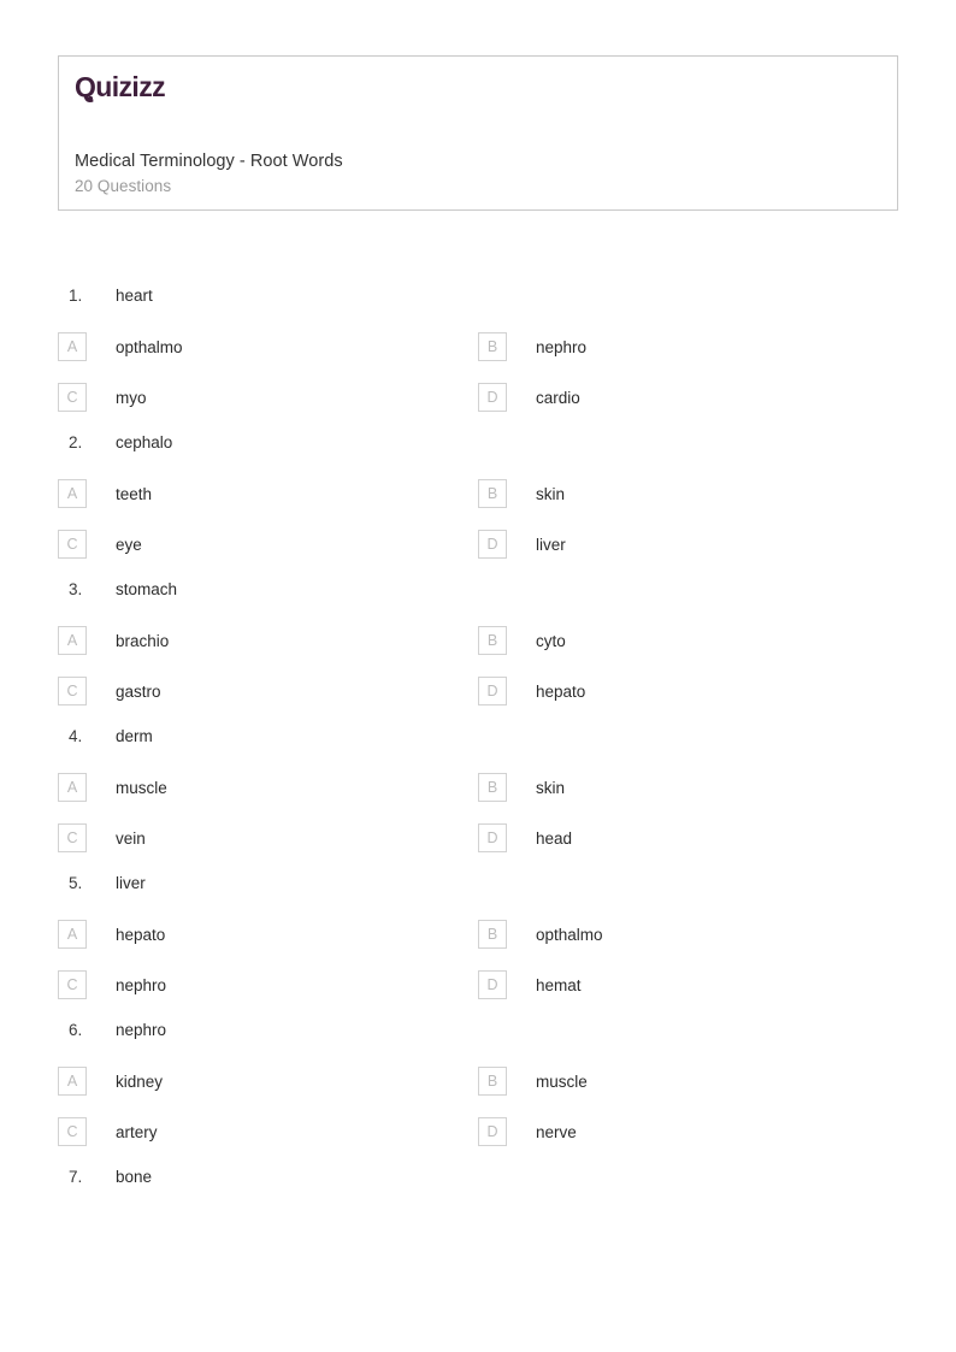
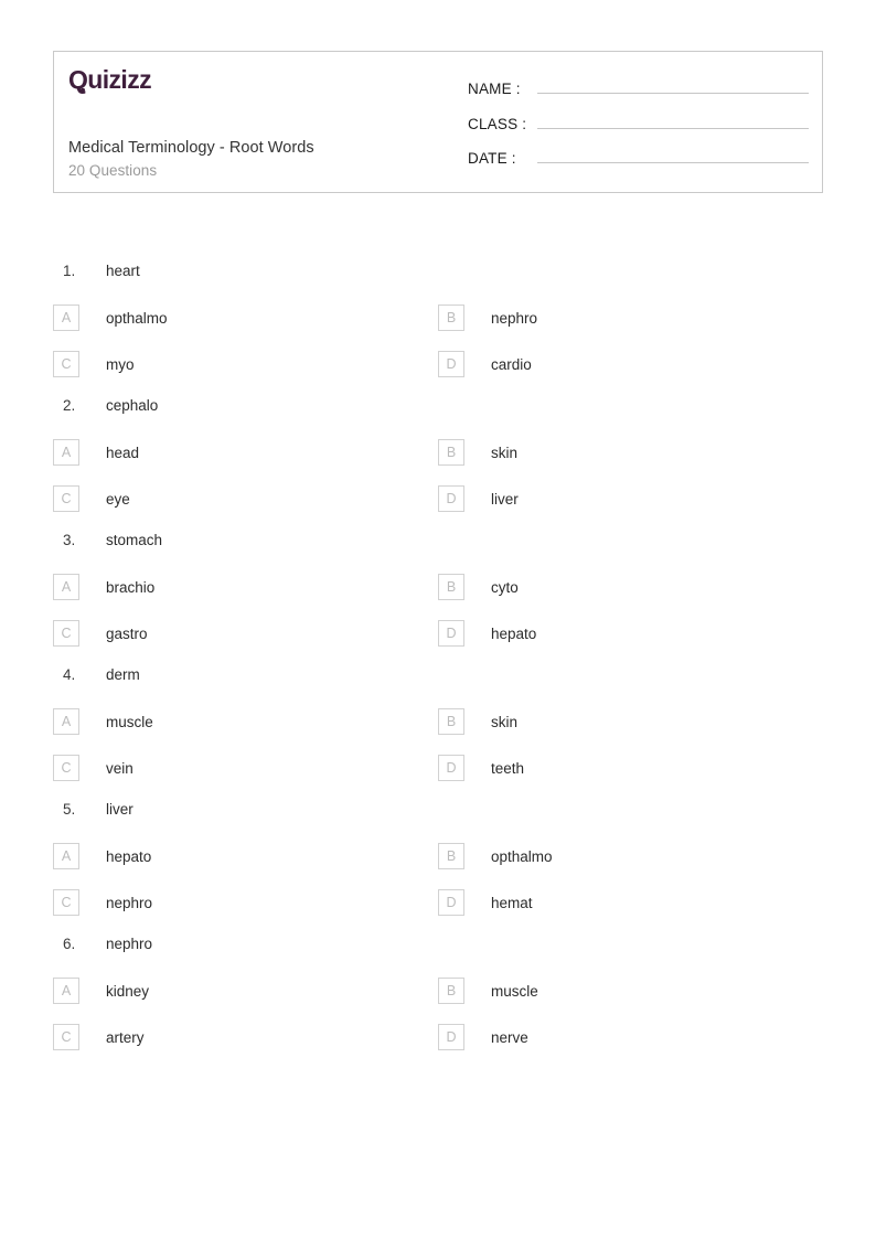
  Quizizz
  Medical Terminology - Root Words
  20 Questions
+ NAME :
+ CLASS :
+ DATE :
  1.
  heart
  A
  opthalmo
  B
  nephro
  C
  myo
  D
  cardio
  2.
  cephalo
  A
- teeth
+ head
  B
  skin
  C
  eye
  D
  liver
  3.
  stomach
  A
  brachio
  B
  cyto
  C
  gastro
  D
  hepato
  4.
  derm
  A
  muscle
  B
  skin
  C
  vein
  D
- head
+ teeth
  5.
  liver
  A
  hepato
  B
  opthalmo
  C
  nephro
  D
  hemat
  6.
  nephro
  A
  kidney
  B
  muscle
  C
  artery
  D
  nerve
- 7.
- bone
